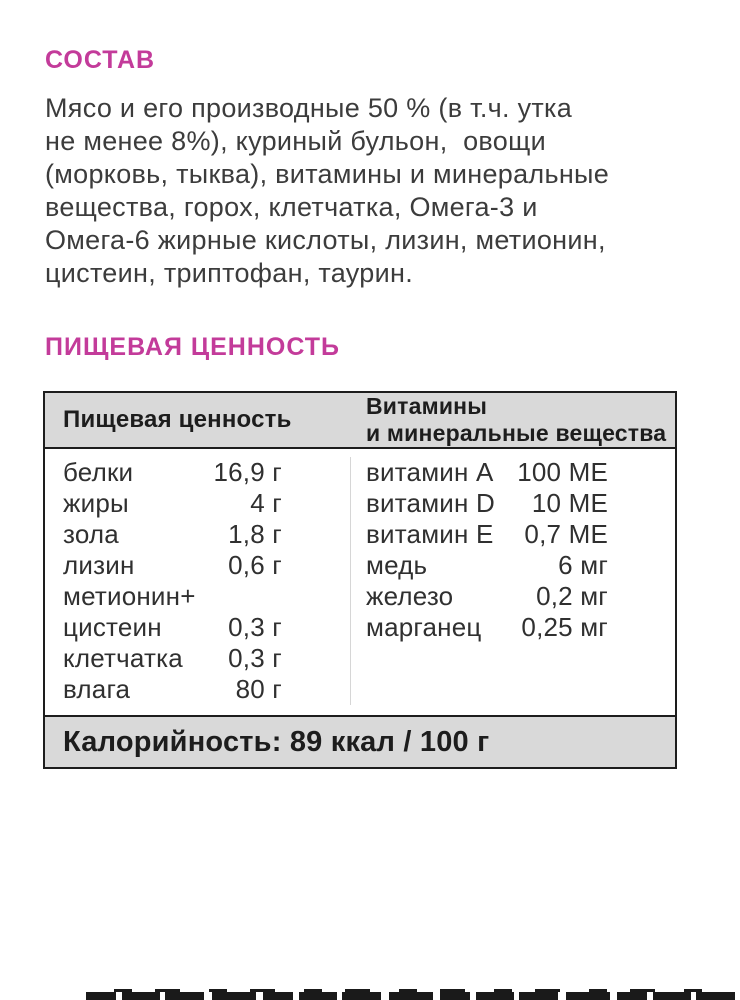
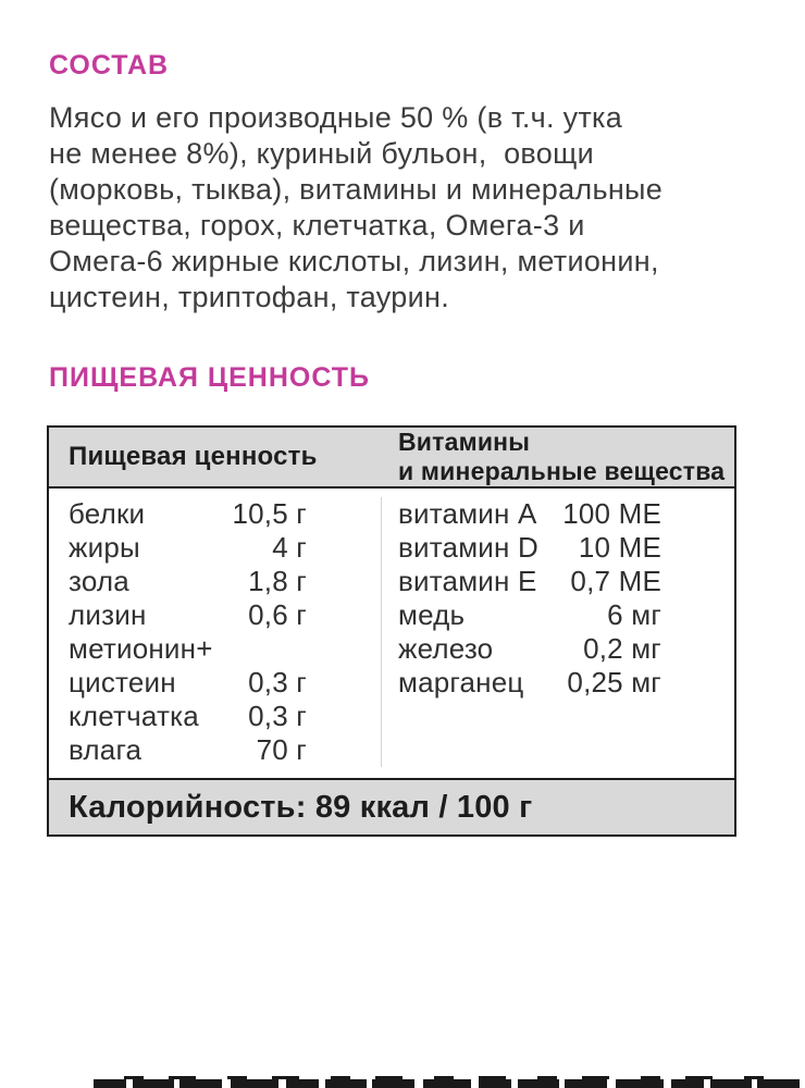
  СОСТАВ
  Мясо и его производные 50 % (в т.ч. утка
  не менее 8%), куриный бульон, овощи
  (морковь, тыква), витамины и минеральные
  вещества, горох, клетчатка, Омега-3 и
  Омега-6 жирные кислоты, лизин, метионин,
  цистеин, триптофан, таурин.
  ПИЩЕВАЯ ЦЕННОСТЬ
  Пищевая ценность
  Витамины
  и минеральные вещества
  белки
- 16,9 г
+ 10,5 г
  жиры
  4 г
  зола
  1,8 г
  лизин
  0,6 г
  метионин+
  цистеин
  0,3 г
  клетчатка
  0,3 г
  влага
- 80 г
+ 70 г
  витамин А
  100 МЕ
  витамин D
  10 МЕ
  витамин Е
  0,7 МЕ
  медь
  6 мг
  железо
  0,2 мг
  марганец
  0,25 мг
  Калорийность: 89 ккал / 100 г
